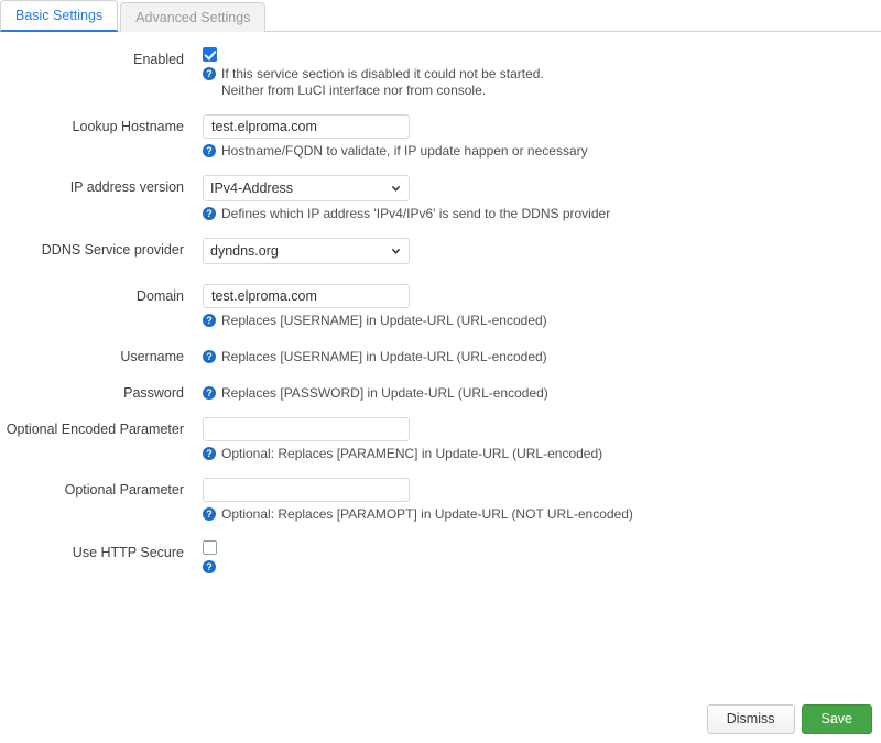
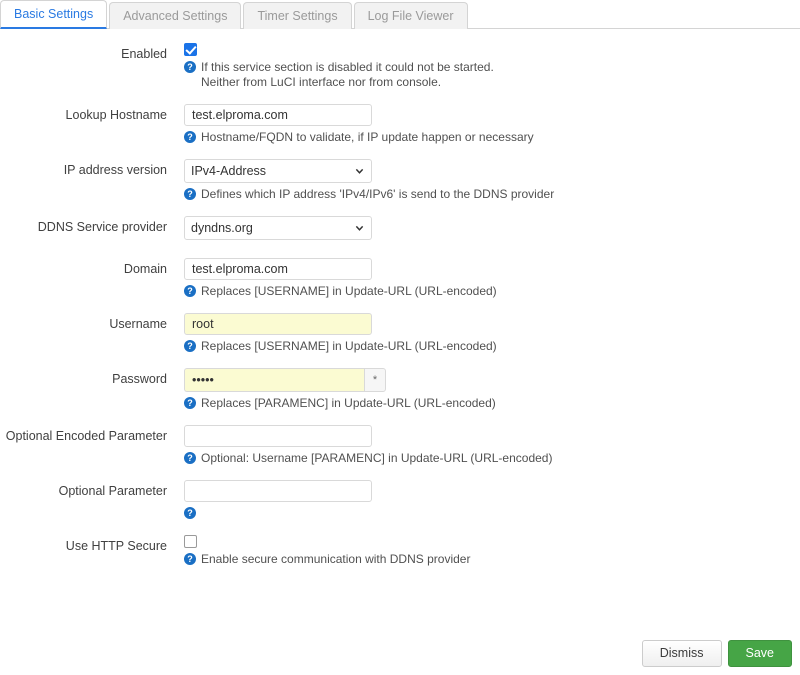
  Basic Settings
  Advanced Settings
+ Timer Settings
+ Log File Viewer
  Enabled
  ?
  If this service section is disabled it could not be started.
  Neither from LuCI interface nor from console.
  Lookup Hostname
  test.elproma.com
  ?
  Hostname/FQDN to validate, if IP update happen or necessary
  IP address version
  IPv4-Address
  ?
  Defines which IP address 'IPv4/IPv6' is send to the DDNS provider
  DDNS Service provider
  dyndns.org
  Domain
  test.elproma.com
  ?
  Replaces [USERNAME] in Update-URL (URL-encoded)
  Username
+ root
  ?
  Replaces [USERNAME] in Update-URL (URL-encoded)
  Password
+ •••••
+ *
  ?
- Replaces [PASSWORD] in Update-URL (URL-encoded)
+ Replaces [PARAMENC] in Update-URL (URL-encoded)
  Optional Encoded Parameter
  ?
- Optional: Replaces [PARAMENC] in Update-URL (URL-encoded)
+ Optional: Username [PARAMENC] in Update-URL (URL-encoded)
  Optional Parameter
  ?
- Optional: Replaces [PARAMOPT] in Update-URL (NOT URL-encoded)
  Use HTTP Secure
  ?
+ Enable secure communication with DDNS provider
  Dismiss
  Save
